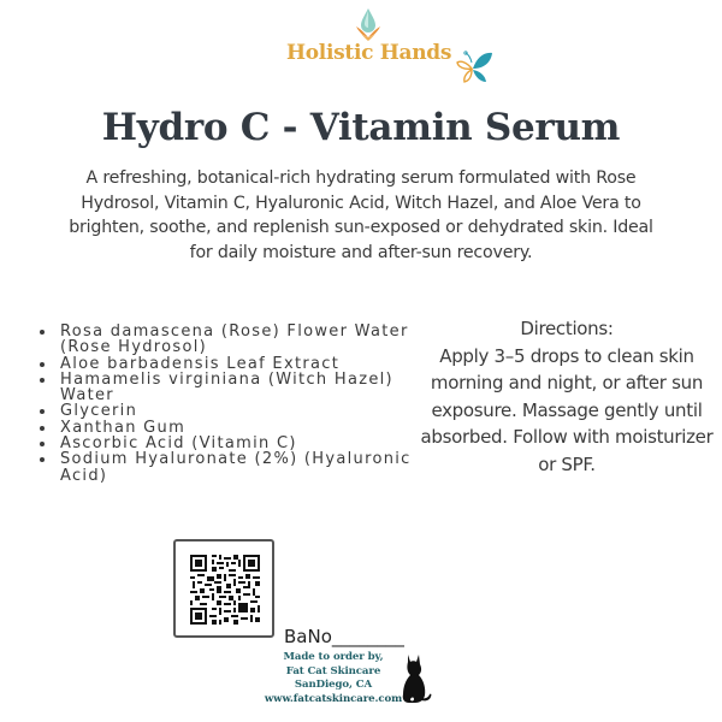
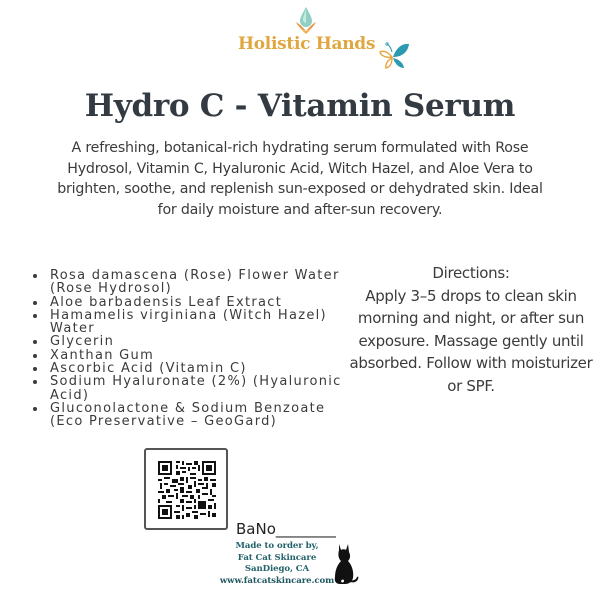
  Holistic Hands
  Hydro C - Vitamin Serum
  A refreshing, botanical-rich hydrating serum formulated with Rose Hydrosol, Vitamin C, Hyaluronic Acid, Witch Hazel, and Aloe Vera to brighten, soothe, and replenish sun-exposed or dehydrated skin. Ideal for daily moisture and after-sun recovery.
  Rosa damascena (Rose) Flower Water (Rose Hydrosol)
  Aloe barbadensis Leaf Extract
  Hamamelis virginiana (Witch Hazel) Water
  Glycerin
  Xanthan Gum
  Ascorbic Acid (Vitamin C)
  Sodium Hyaluronate (2%) (Hyaluronic Acid)
+ Gluconolactone & Sodium Benzoate (Eco Preservative – GeoGard)
  Directions:
  Apply 3–5 drops to clean skin morning and night, or after sun exposure. Massage gently until absorbed. Follow with moisturizer or SPF.
  BaNo________
  Made to order by,
  Fat Cat Skincare
  SanDiego, CA
  www.fatcatskincare.com
